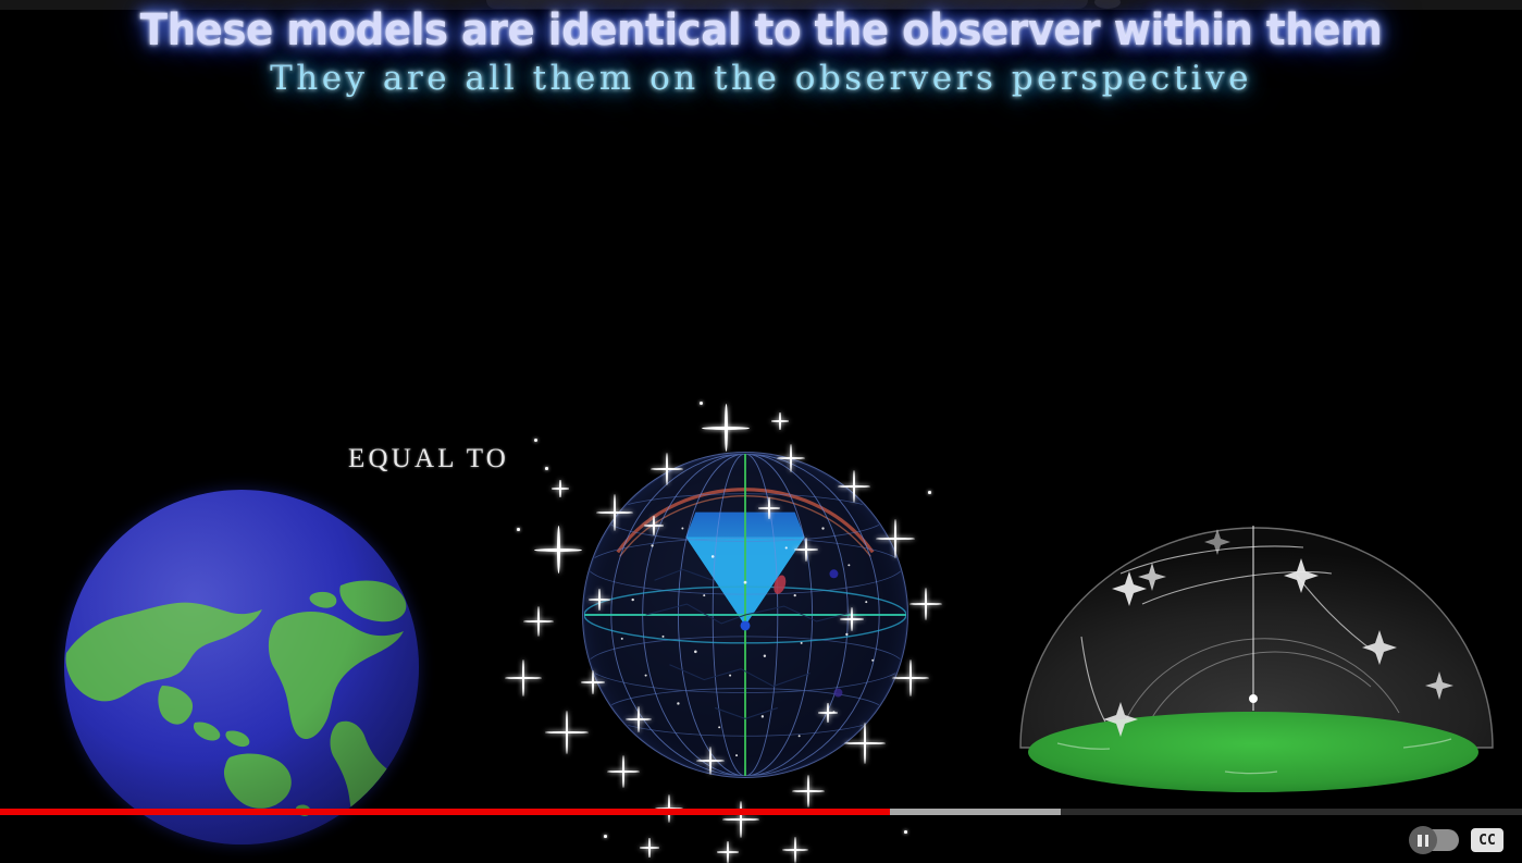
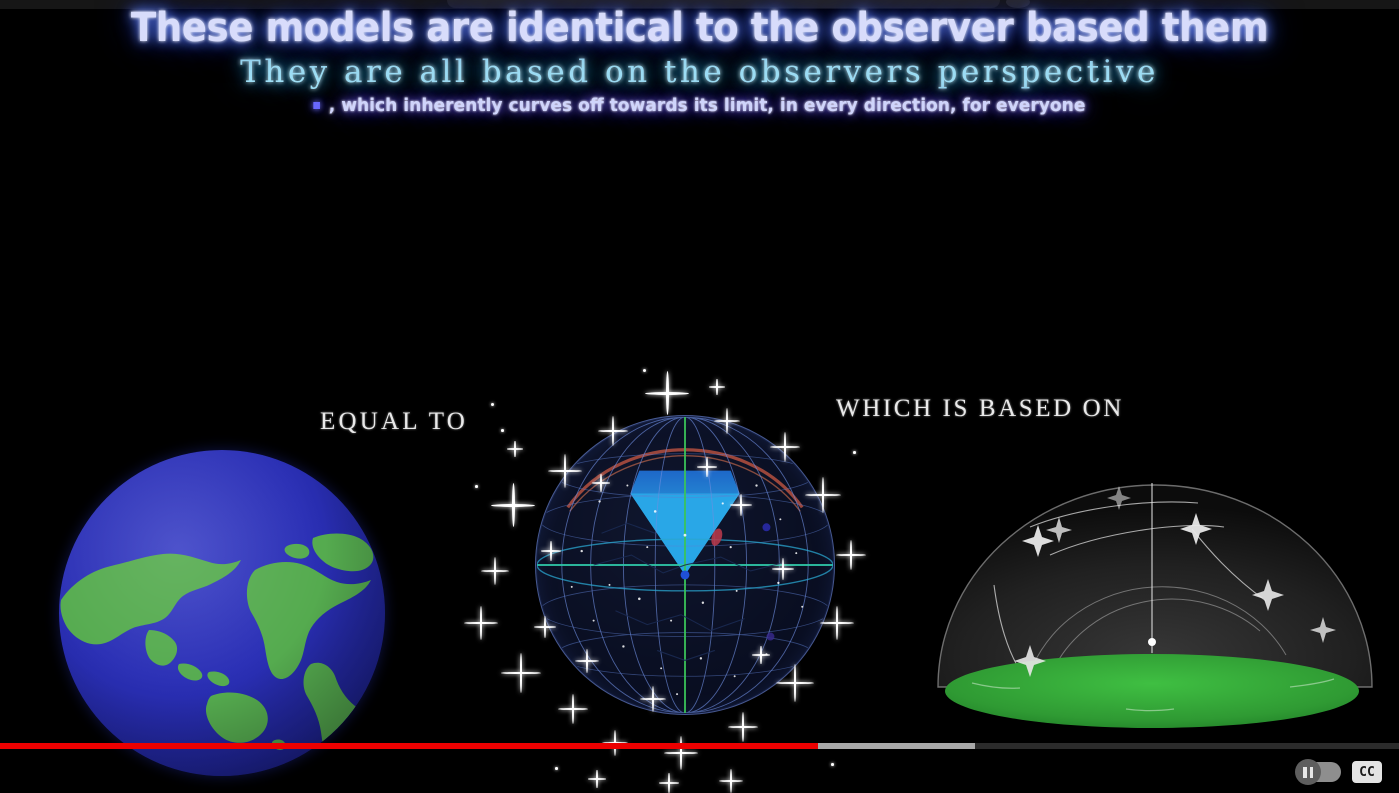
- These models are identical to the observer within them
+ These models are identical to the observer based them
- They are all them on the observers perspective
+ They are all based on the observers perspective
+ , which inherently curves off towards its limit, in every direction, for everyone
  EQUAL TO
+ WHICH IS BASED ON
  CC
